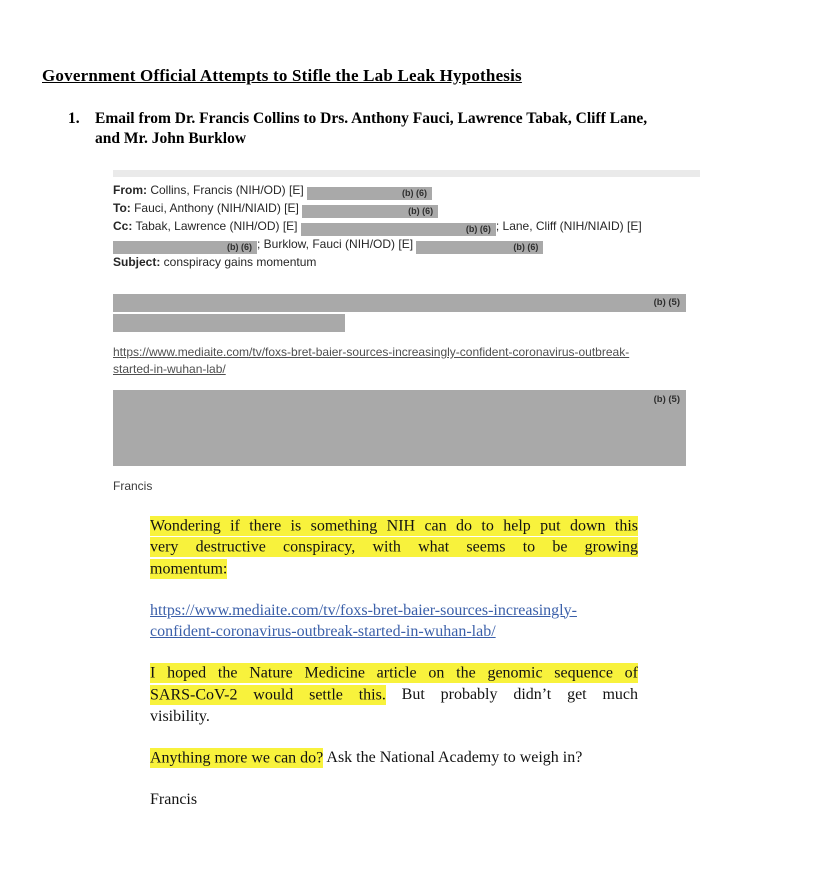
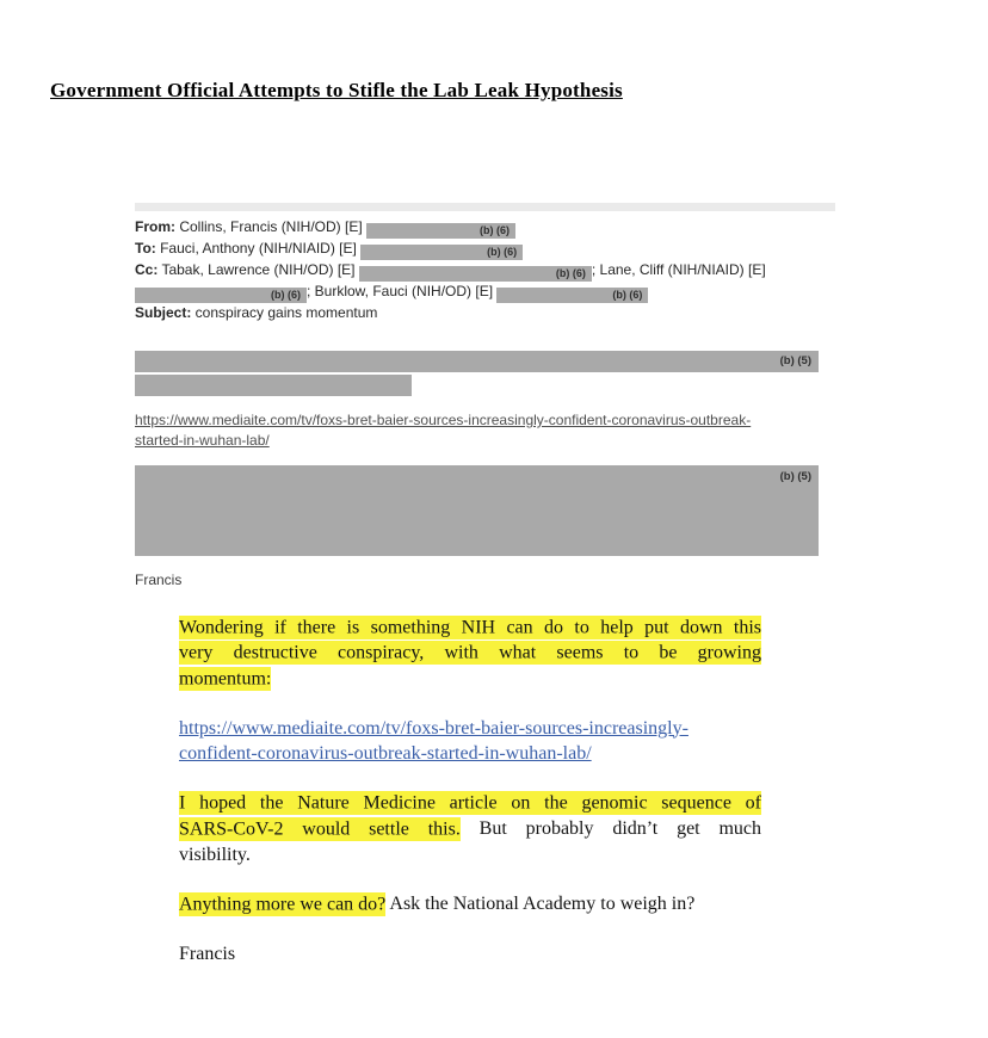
  Government Official Attempts to Stifle the Lab Leak Hypothesis
- 1.
- Email from Dr. Francis Collins to Drs. Anthony Fauci, Lawrence Tabak, Cliff Lane,
- and Mr. John Burklow
  From: Collins, Francis (NIH/OD) [E] (b) (6)
  To: Fauci, Anthony (NIH/NIAID) [E] (b) (6)
  Cc: Tabak, Lawrence (NIH/OD) [E] (b) (6) ; Lane, Cliff (NIH/NIAID) [E]
  (b) (6) ; Burklow, Fauci (NIH/OD) [E] (b) (6)
  Subject: conspiracy gains momentum
  (b) (5)
  https://www.mediaite.com/tv/foxs-bret-baier-sources-increasingly-confident-coronavirus-outbreak-
  started-in-wuhan-lab/
  (b) (5)
  Francis
  Wondering if there is something NIH can do to help put down this
  very destructive conspiracy, with what seems to be growing
  momentum:
  https://www.mediaite.com/tv/foxs-bret-baier-sources-increasingly-
  confident-coronavirus-outbreak-started-in-wuhan-lab/
  I hoped the Nature Medicine article on the genomic sequence of
  SARS-CoV-2 would settle this. But probably didn’t get much
  visibility.
  Anything more we can do? Ask the National Academy to weigh in?
  Francis
